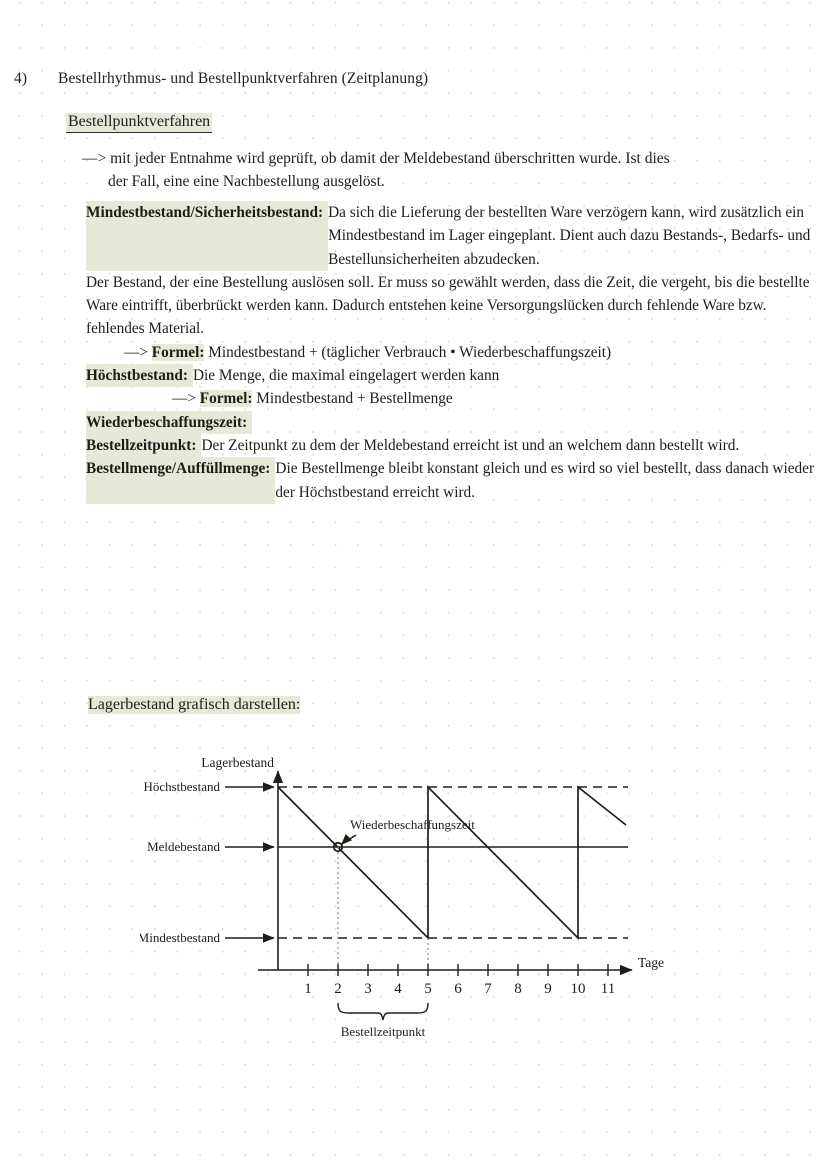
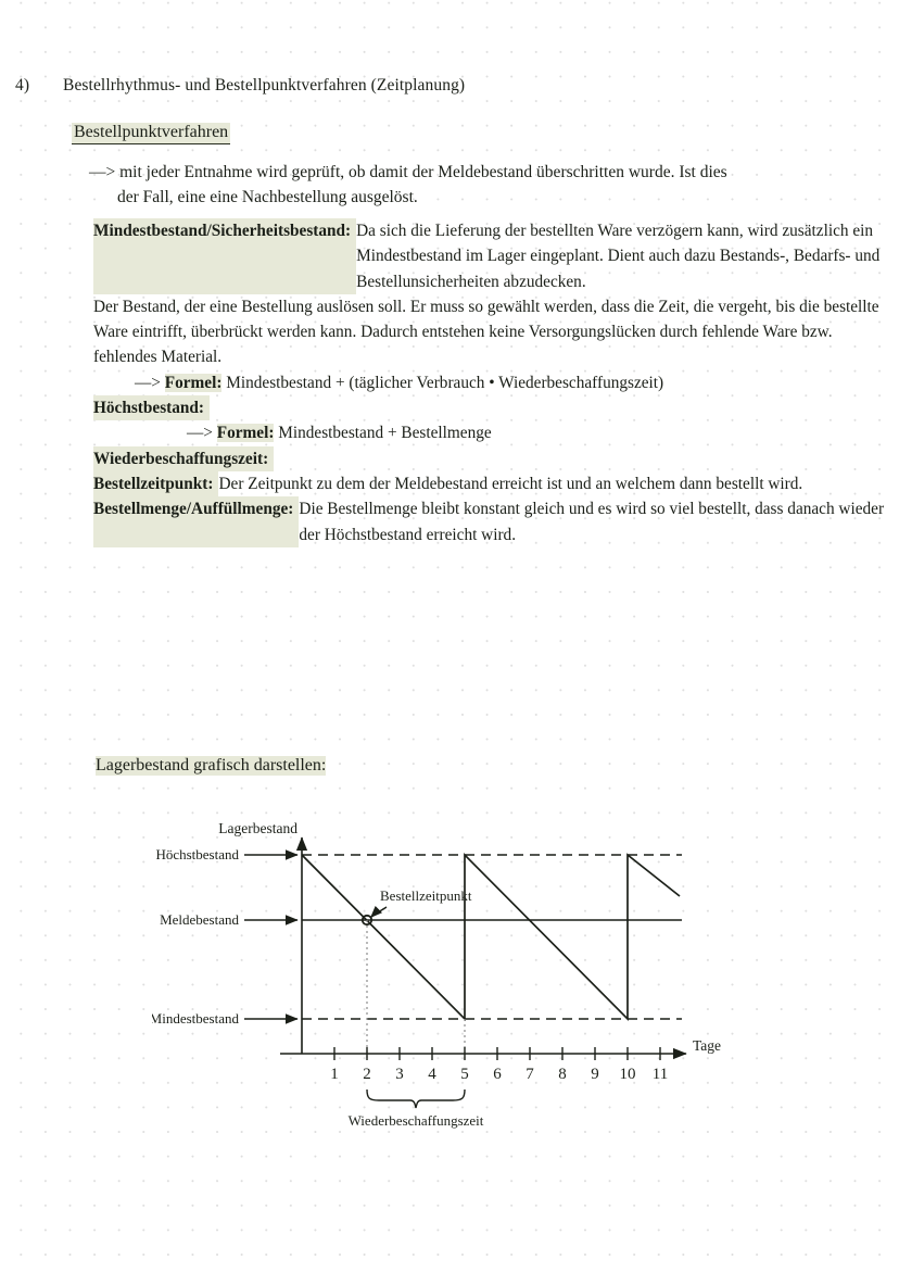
  4) Bestellrhythmus- und Bestellpunktverfahren (Zeitplanung)
  Bestellpunktverfahren
  —> mit jeder Entnahme wird geprüft, ob damit der Meldebestand überschritten wurde. Ist dies
  der Fall, eine eine Nachbestellung ausgelöst.
  Mindestbestand/Sicherheitsbestand:
  Da sich die Lieferung der bestellten Ware verzögern kann, wird zusätzlich ein Mindestbestand im Lager eingeplant. Dient auch dazu Bestands-, Bedarfs- und Bestellunsicherheiten abzudecken.
  Der Bestand, der eine Bestellung auslösen soll. Er muss so gewählt werden, dass die Zeit, die vergeht, bis die bestellte Ware eintrifft, überbrückt werden kann. Dadurch entstehen keine Versorgungslücken durch fehlende Ware bzw. fehlendes Material.
  —> Formel: Mindestbestand + (täglicher Verbrauch • Wiederbeschaffungszeit)
  Höchstbestand:
- Die Menge, die maximal eingelagert werden kann
  —> Formel: Mindestbestand + Bestellmenge
  Wiederbeschaffungszeit:
  Bestellzeitpunkt:
  Der Zeitpunkt zu dem der Meldebestand erreicht ist und an welchem dann bestellt wird.
  Bestellmenge/Auffüllmenge:
  Die Bestellmenge bleibt konstant gleich und es wird so viel bestellt, dass danach wieder der Höchstbestand erreicht wird.
  Lagerbestand grafisch darstellen:
  Lagerbestand
  Tage
  Höchstbestand
  Meldebestand
  Mindestbestand
- Wiederbeschaffungszeit
+ Bestellzeitpunkt
  1
  2
  3
  4
  5
  6
  7
  8
  9
  10
  11
- Bestellzeitpunkt
+ Wiederbeschaffungszeit
